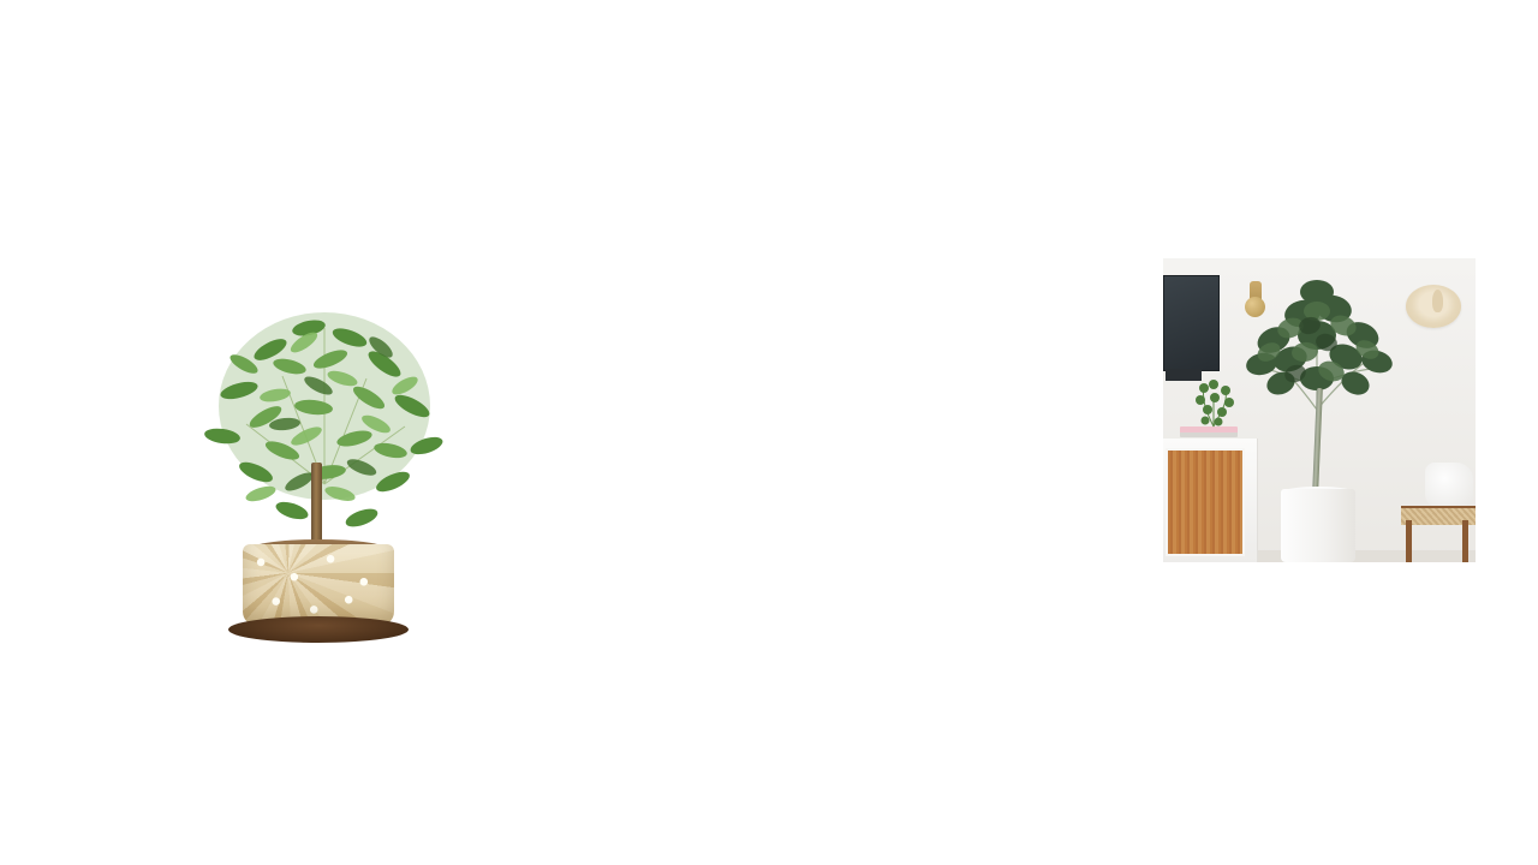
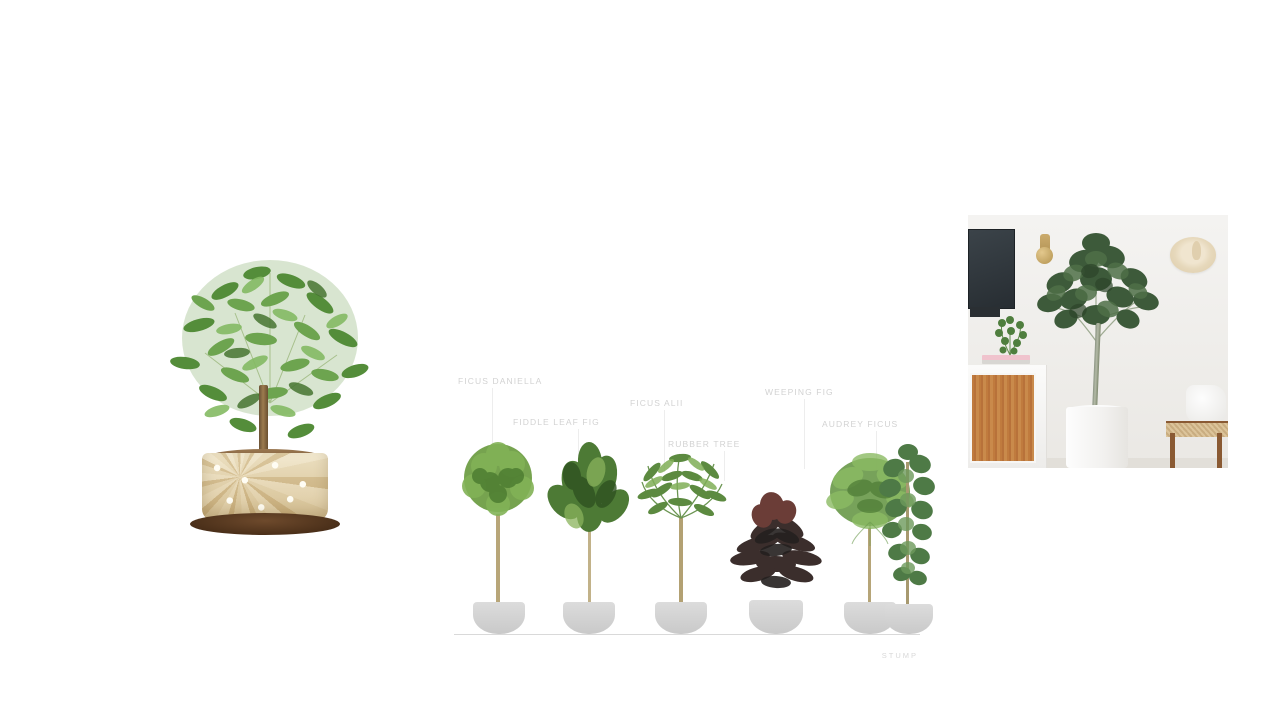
+ FICUS DANIELLA
+ FIDDLE LEAF FIG
+ FICUS ALII
+ RUBBER TREE
+ WEEPING FIG
+ AUDREY FICUS
+ STUMP
